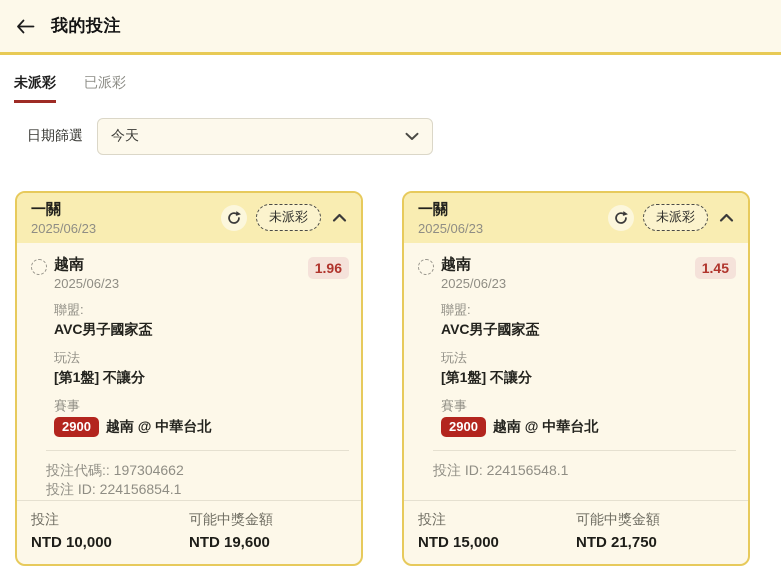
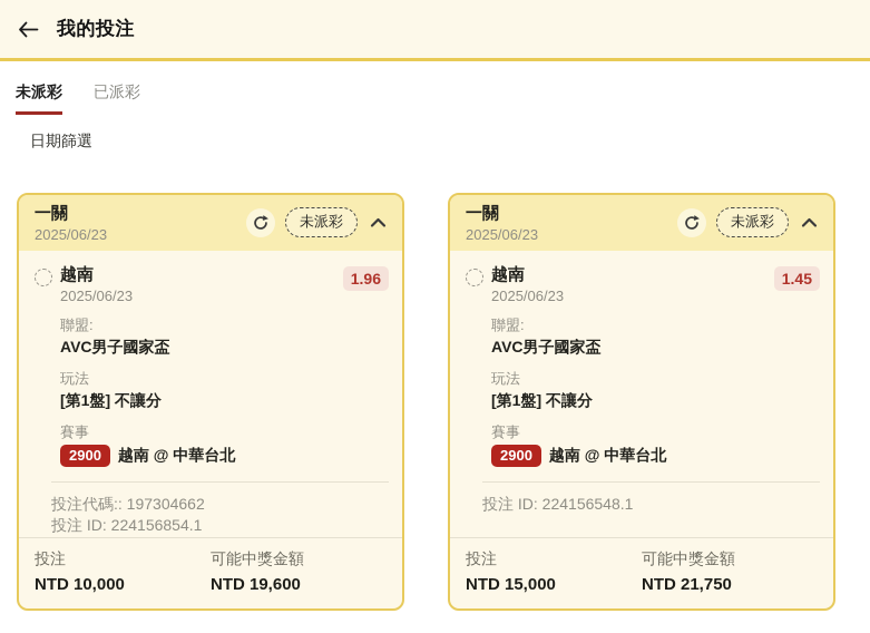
  我的投注
  未派彩
  已派彩
  日期篩選
- 今天
  一關
  2025/06/23
  未派彩
  越南
  2025/06/23
  1.96
  聯盟:
  AVC男子國家盃
  玩法
  [第1盤] 不讓分
  賽事
  2900
  越南 @ 中華台北
  投注代碼:: 197304662
  投注 ID: 224156854.1
  投注
  NTD 10,000
  可能中獎金額
  NTD 19,600
  一關
  2025/06/23
  未派彩
  越南
  2025/06/23
  1.45
  聯盟:
  AVC男子國家盃
  玩法
  [第1盤] 不讓分
  賽事
  2900
  越南 @ 中華台北
  投注 ID: 224156548.1
  投注
  NTD 15,000
  可能中獎金額
  NTD 21,750
